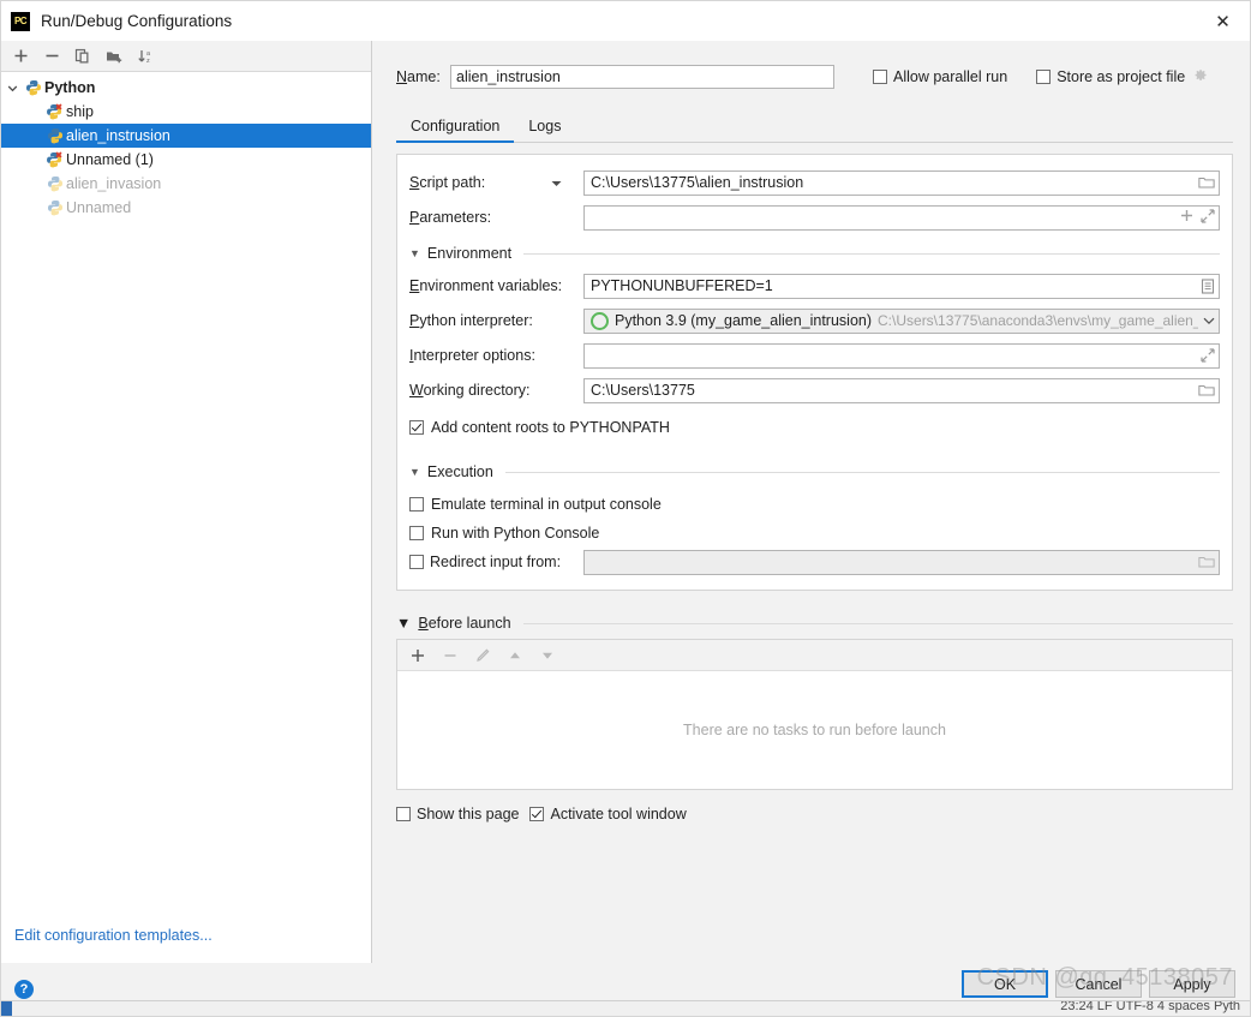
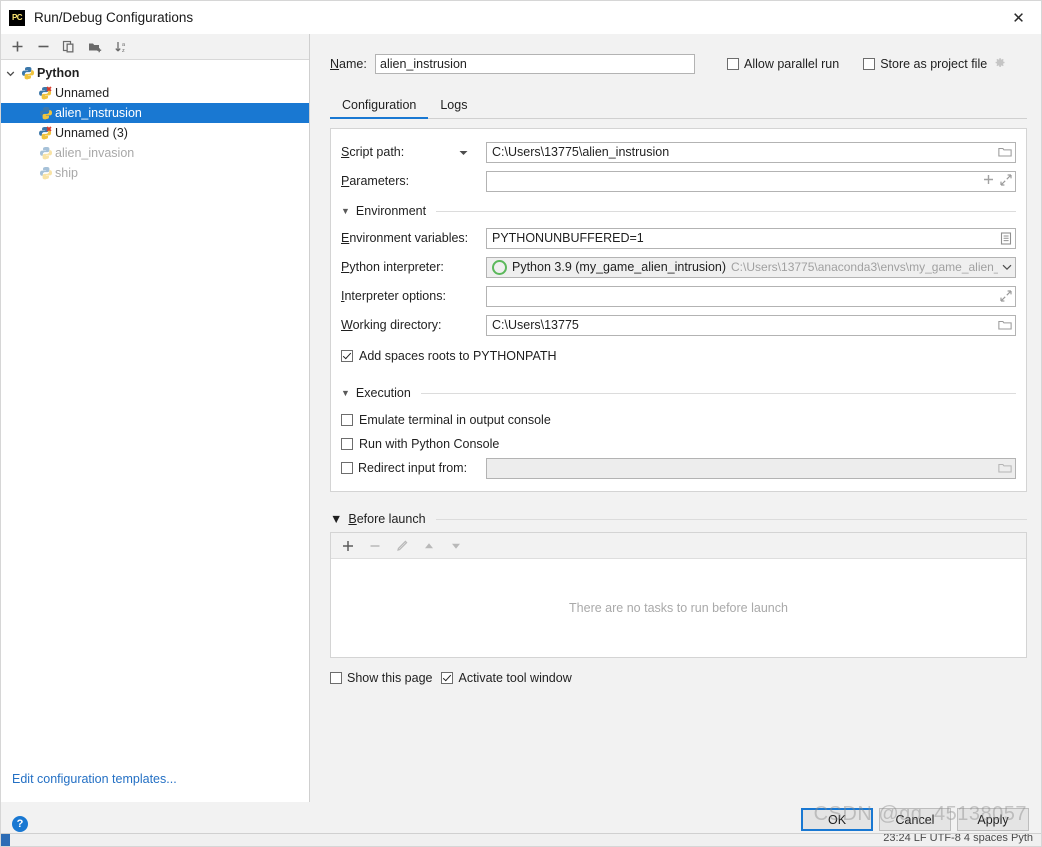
  PC
  Run/Debug Configurations
  ✕
  Python
- ship
+ Unnamed
  alien_instrusion
- Unnamed (1)
+ Unnamed (3)
  alien_invasion
- Unnamed
+ ship
  Edit configuration templates...
  Name:
  alien_instrusion
  Allow parallel run
  Store as project file
  Configuration
  Logs
  Script path:
  C:\Users\13775\alien_instrusion
  Parameters:
  ▼
  Environment
  Environment variables:
  PYTHONUNBUFFERED=1
  Python interpreter:
  Python 3.9 (my_game_alien_intrusion)
  C:\Users\13775\anaconda3\envs\my_game_alien_
  Interpreter options:
  Working directory:
  C:\Users\13775
- Add content roots to PYTHONPATH
+ Add spaces roots to PYTHONPATH
  ▼
  Execution
  Emulate terminal in output console
  Run with Python Console
  Redirect input from:
  ▼
  Before launch
  There are no tasks to run before launch
  Show this page
  Activate tool window
  ?
  OK
  Cancel
  Apply
  CSDN @qq_45138057
  23:24 LF UTF-8 4 spaces Pyth
